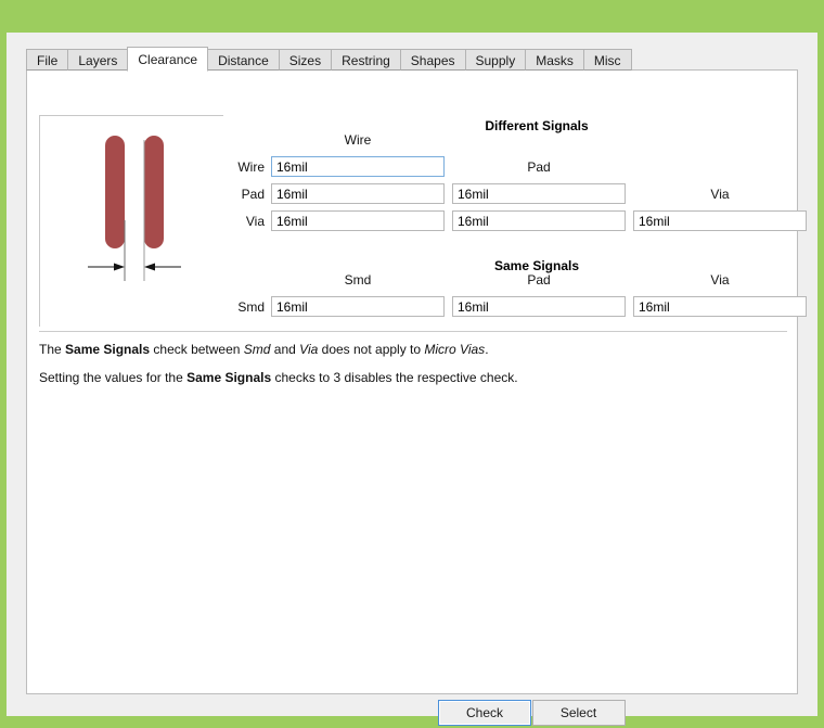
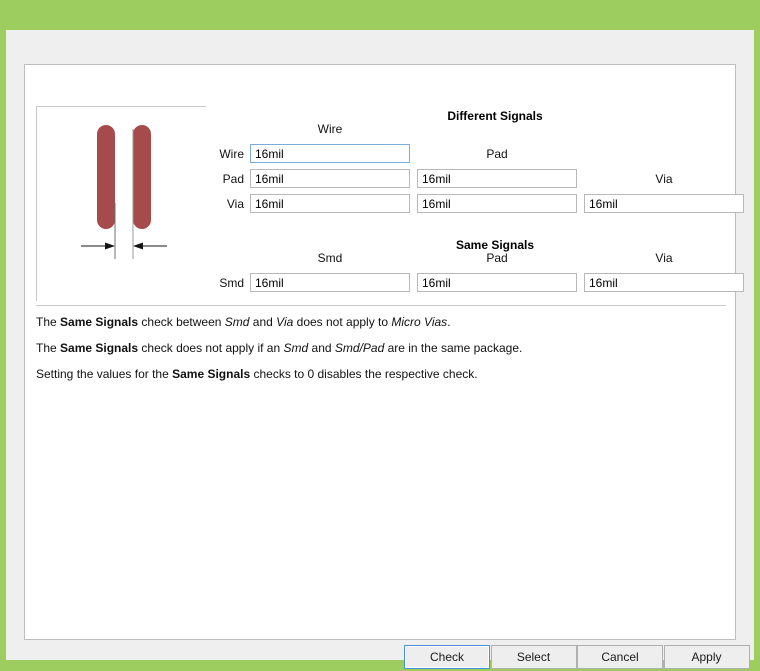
- File
- Layers
- Clearance
- Distance
- Sizes
- Restring
- Shapes
- Supply
- Masks
- Misc
  Different Signals
  Wire
  Pad
  Via
  Wire
  16mil
  Pad
  16mil
  16mil
  Via
  16mil
  16mil
  16mil
  Same Signals
  Smd
  Pad
  Via
  Smd
  16mil
  16mil
  16mil
  The Same Signals check between Smd and Via does not apply to Micro Vias.
+ The Same Signals check does not apply if an Smd and Smd/Pad are in the same package.
- Setting the values for the Same Signals checks to 3 disables the respective check.
+ Setting the values for the Same Signals checks to 0 disables the respective check.
  Check
  Select
+ Cancel
+ Apply
